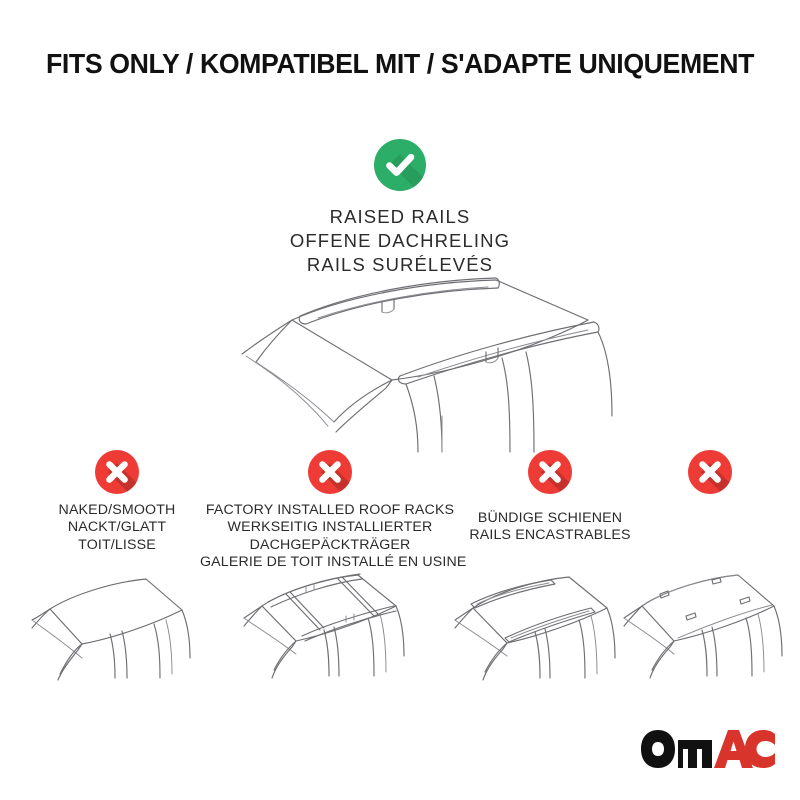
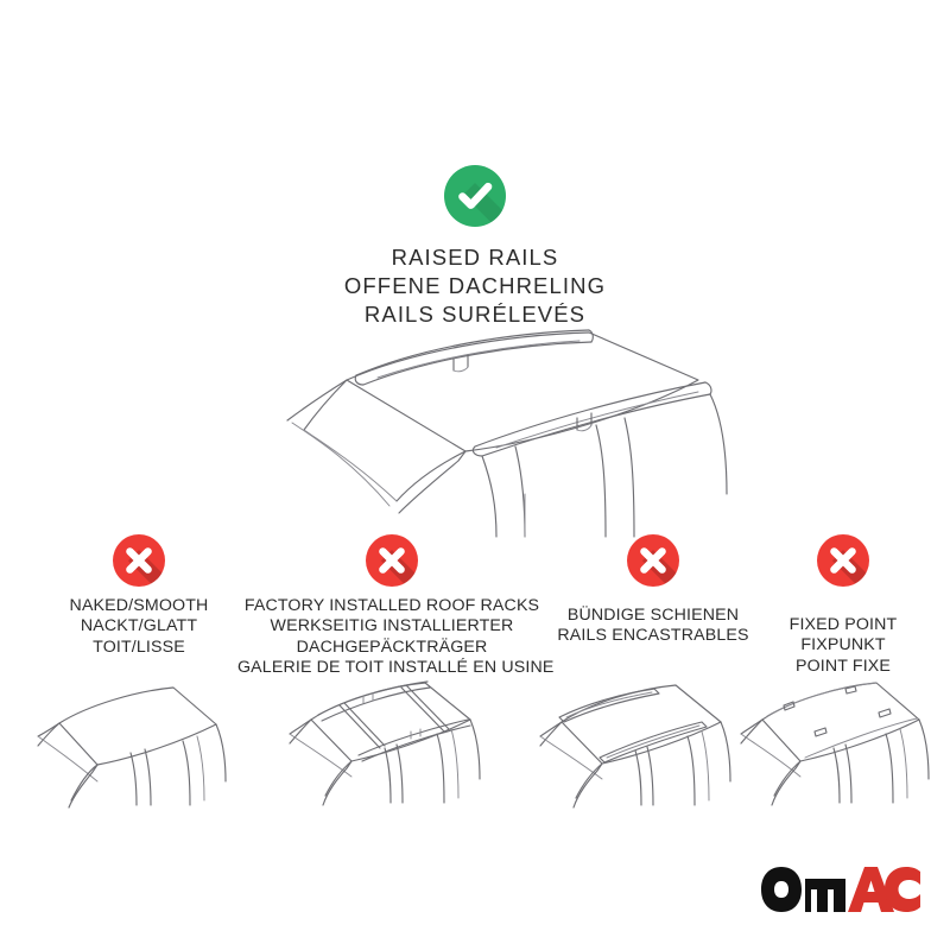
- FITS ONLY / KOMPATIBEL MIT / S'ADAPTE UNIQUEMENT
  RAISED RAILS
  OFFENE DACHRELING
  RAILS SURÉLEVÉS
  NAKED/SMOOTH
  NACKT/GLATT
  TOIT/LISSE
  FACTORY INSTALLED ROOF RACKS
  WERKSEITIG INSTALLIERTER
  DACHGEPÄCKTRÄGER
  GALERIE DE TOIT INSTALLÉ EN USIN
  BÜNDIGE SCHIENEN
  RAILS ENCASTRABLES
+ FIXED POINT
+ FIXPUNKT
+ POINT FIXE
